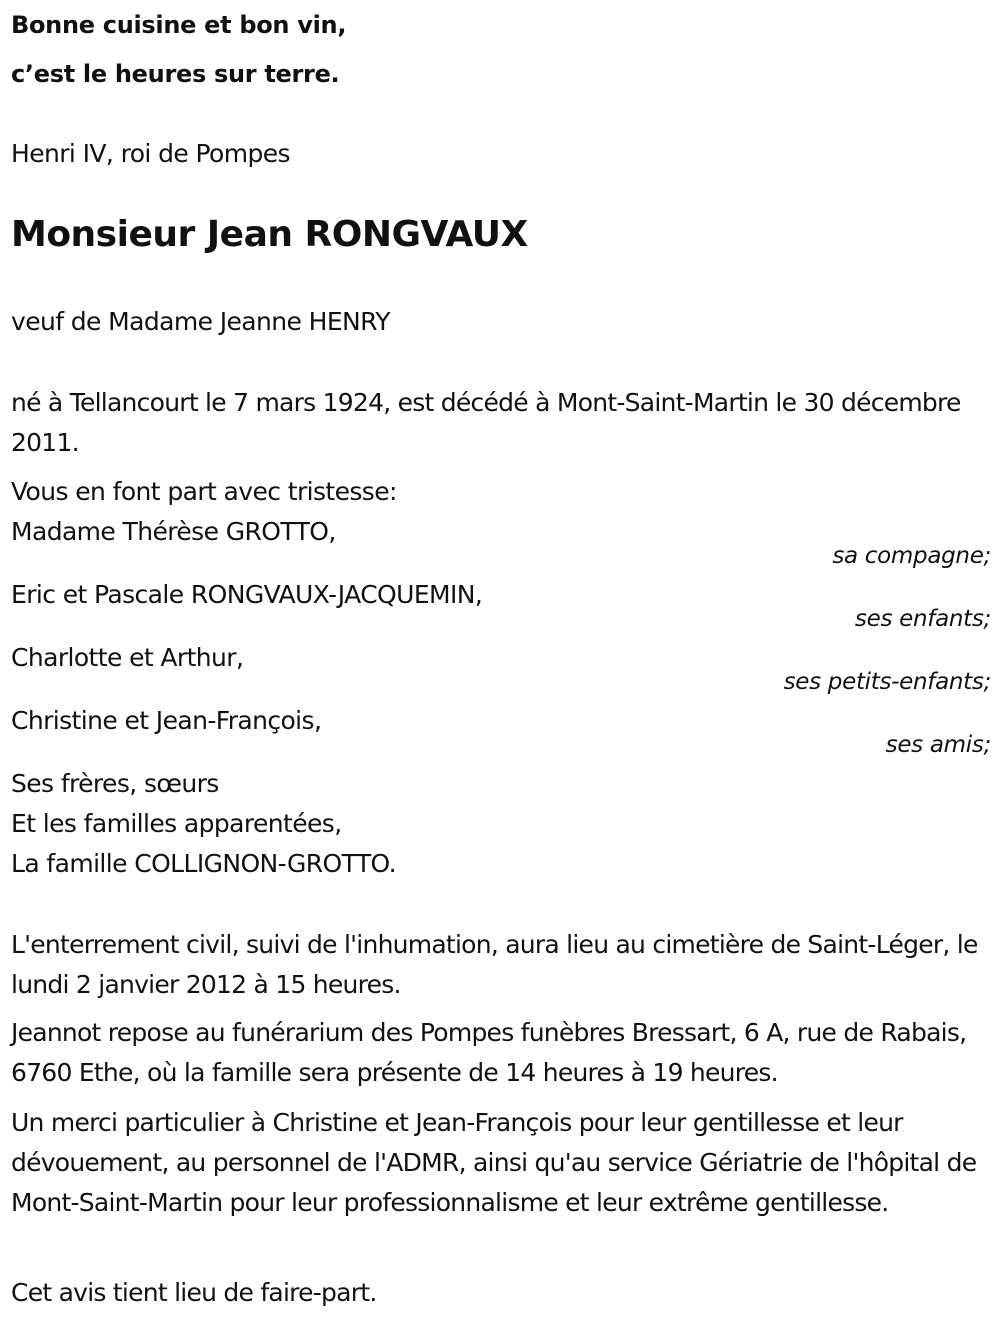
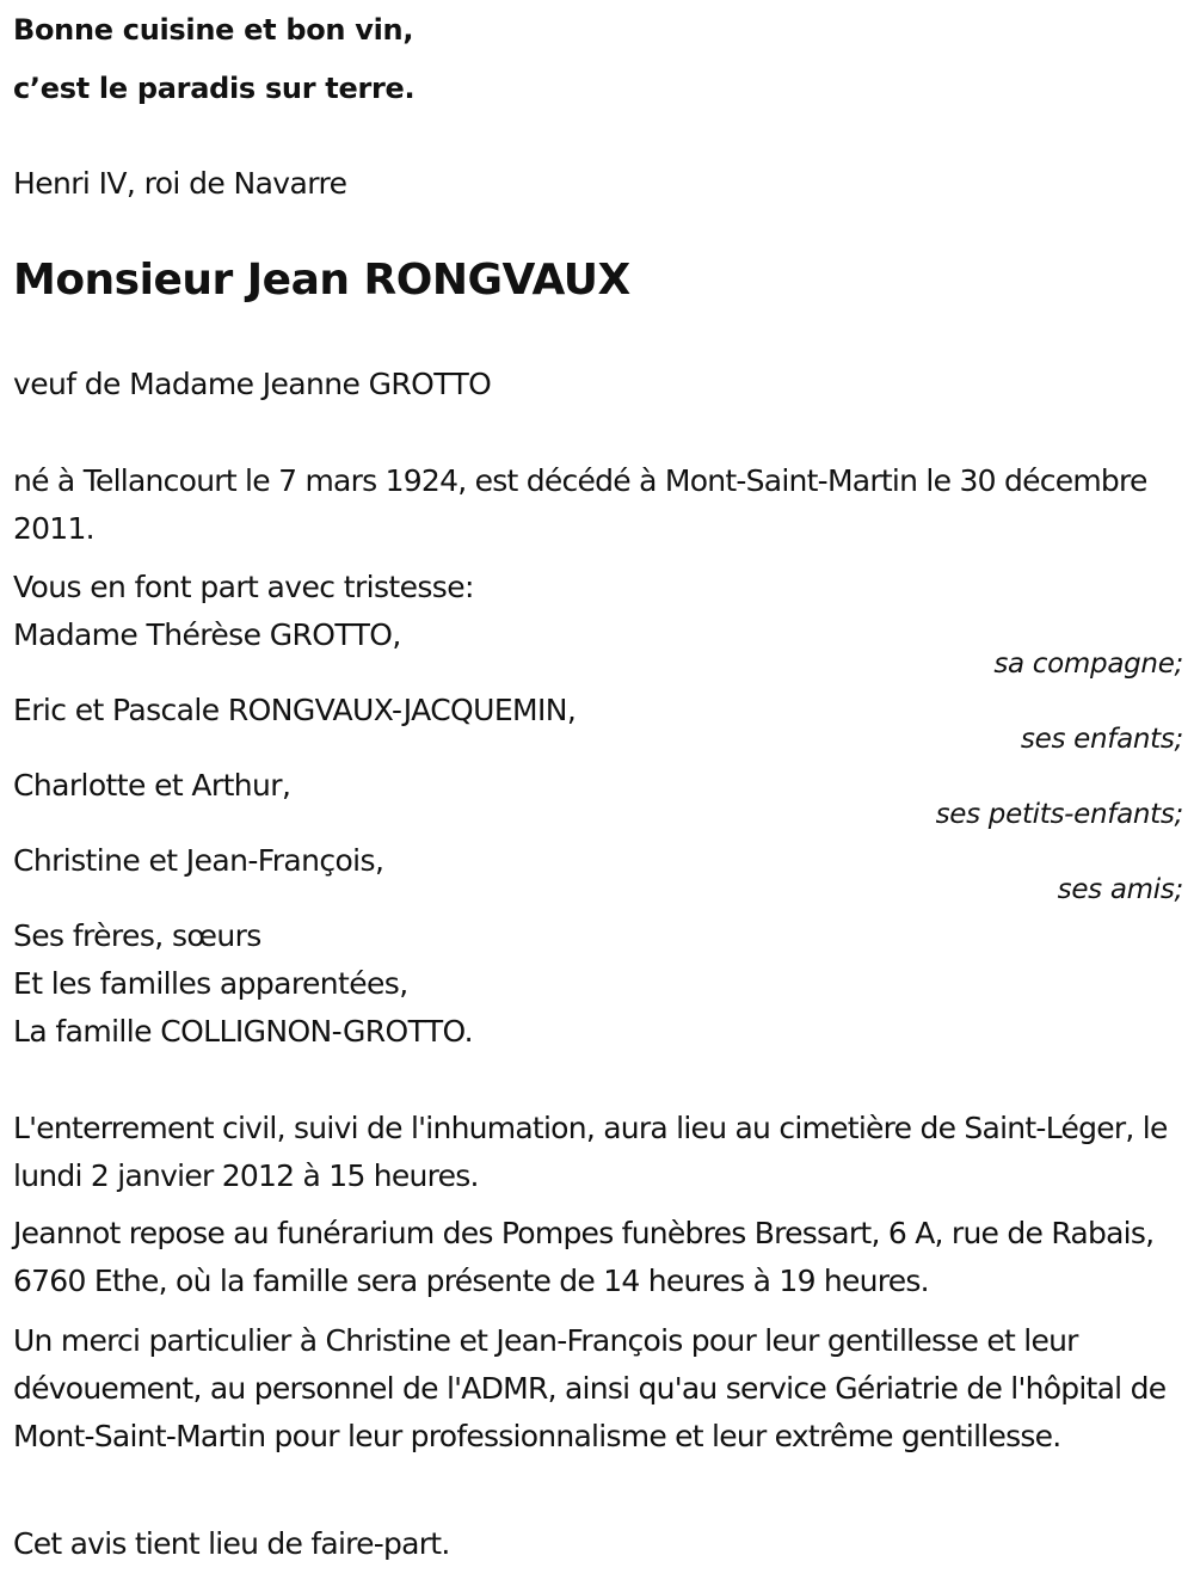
  Bonne cuisine et bon vin,
- c’est le heures sur terre.
+ c’est le paradis sur terre.
- Henri IV, roi de Pompes
+ Henri IV, roi de Navarre
  Monsieur Jean RONGVAUX
- veuf de Madame Jeanne HENRY
+ veuf de Madame Jeanne GROTTO
  né à Tellancourt le 7 mars 1924, est décédé à Mont-Saint-Martin le 30 décembre 2011.
  Vous en font part avec tristesse:
  Madame Thérèse GROTTO,
  sa compagne;
  Eric et Pascale RONGVAUX-JACQUEMIN,
  ses enfants;
  Charlotte et Arthur,
  ses petits-enfants;
  Christine et Jean-François,
  ses amis;
  Ses frères, sœurs
  Et les familles apparentées,
  La famille COLLIGNON-GROTTO.
  L'enterrement civil, suivi de l'inhumation, aura lieu au cimetière de Saint-Léger, le lundi 2 janvier 2012 à 15 heures.
  Jeannot repose au funérarium des Pompes funèbres Bressart, 6 A, rue de Rabais, 6760 Ethe, où la famille sera présente de 14 heures à 19 heures.
  Un merci particulier à Christine et Jean-François pour leur gentillesse et leur dévouement, au personnel de l'ADMR, ainsi qu'au service Gériatrie de l'hôpital de Mont-Saint-Martin pour leur professionnalisme et leur extrême gentillesse.
  Cet avis tient lieu de faire-part.
